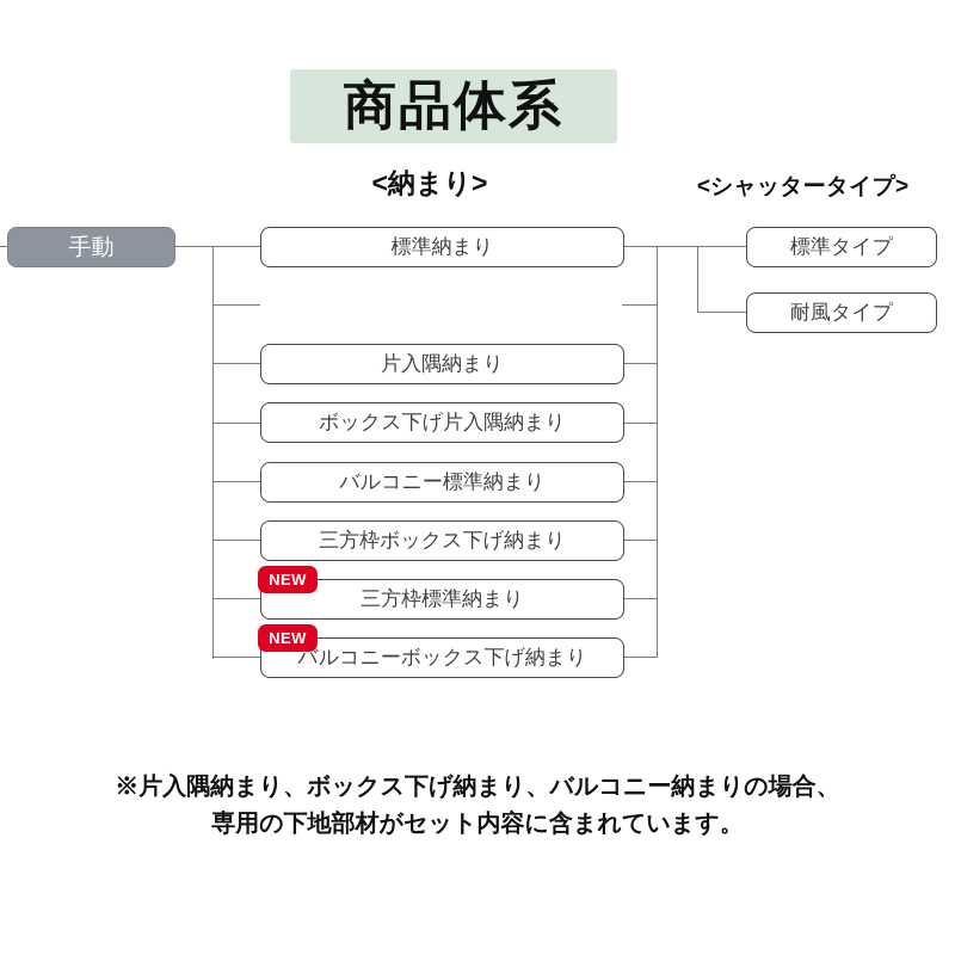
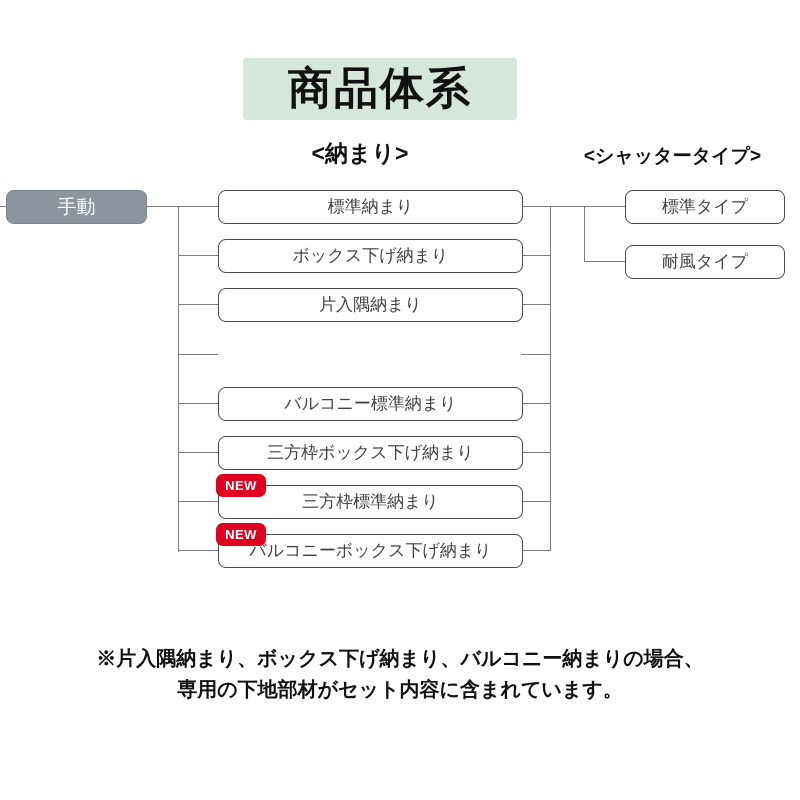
  商品体系
  <納まり>
  <シャッタータイプ>
  手動
  標準納まり
+ ボックス下げ納まり
  片入隅納まり
- ボックス下げ片入隅納まり
  バルコニー標準納まり
  三方枠ボックス下げ納まり
  三方枠標準納まり
  バルコニーボックス下げ納まり
  NEW
  NEW
  標準タイプ
  耐風タイプ
  ※片入隅納まり、ボックス下げ納まり、バルコニー納まりの場合、
  専用の下地部材がセット内容に含まれています。
